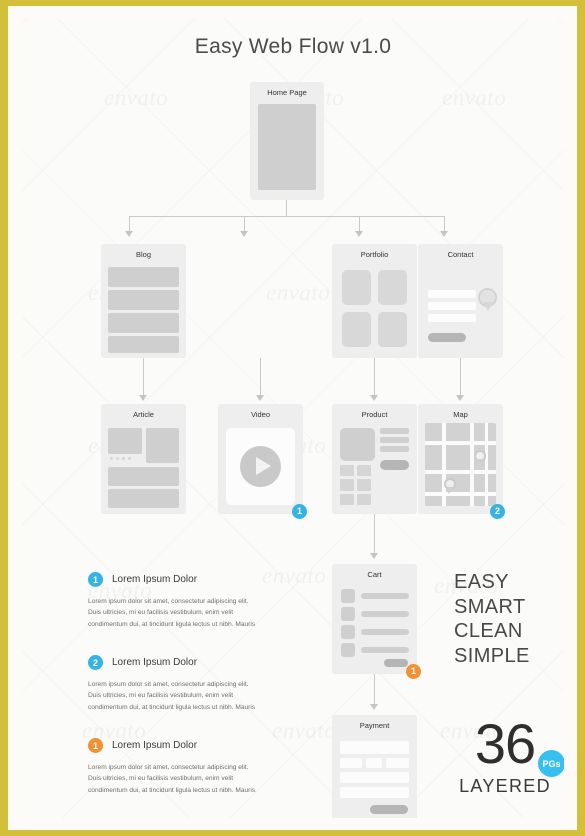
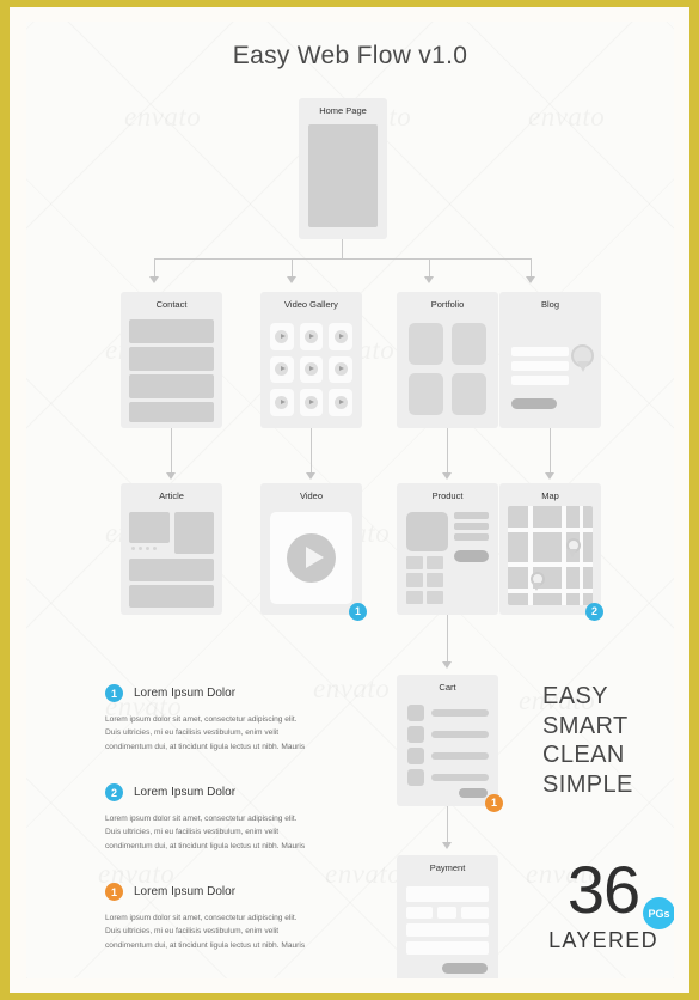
  envato
  envato
  envato
  envato
  Easy Web Flow v1.0
  Home Page
- Blog
+ Contact
+ Video Gallery
  Portfolio
- Contact
+ Blog
  Article
  Video
  1
  Product
  Map
  2
  Cart
  1
  Payment
  1
  Lorem Ipsum Dolor
  2
  Lorem Ipsum Dolor
  1
  Lorem Ipsum Dolor
  EASY
  SMART
  CLEAN
  SIMPLE
  36
  PGs
  LAYERED
